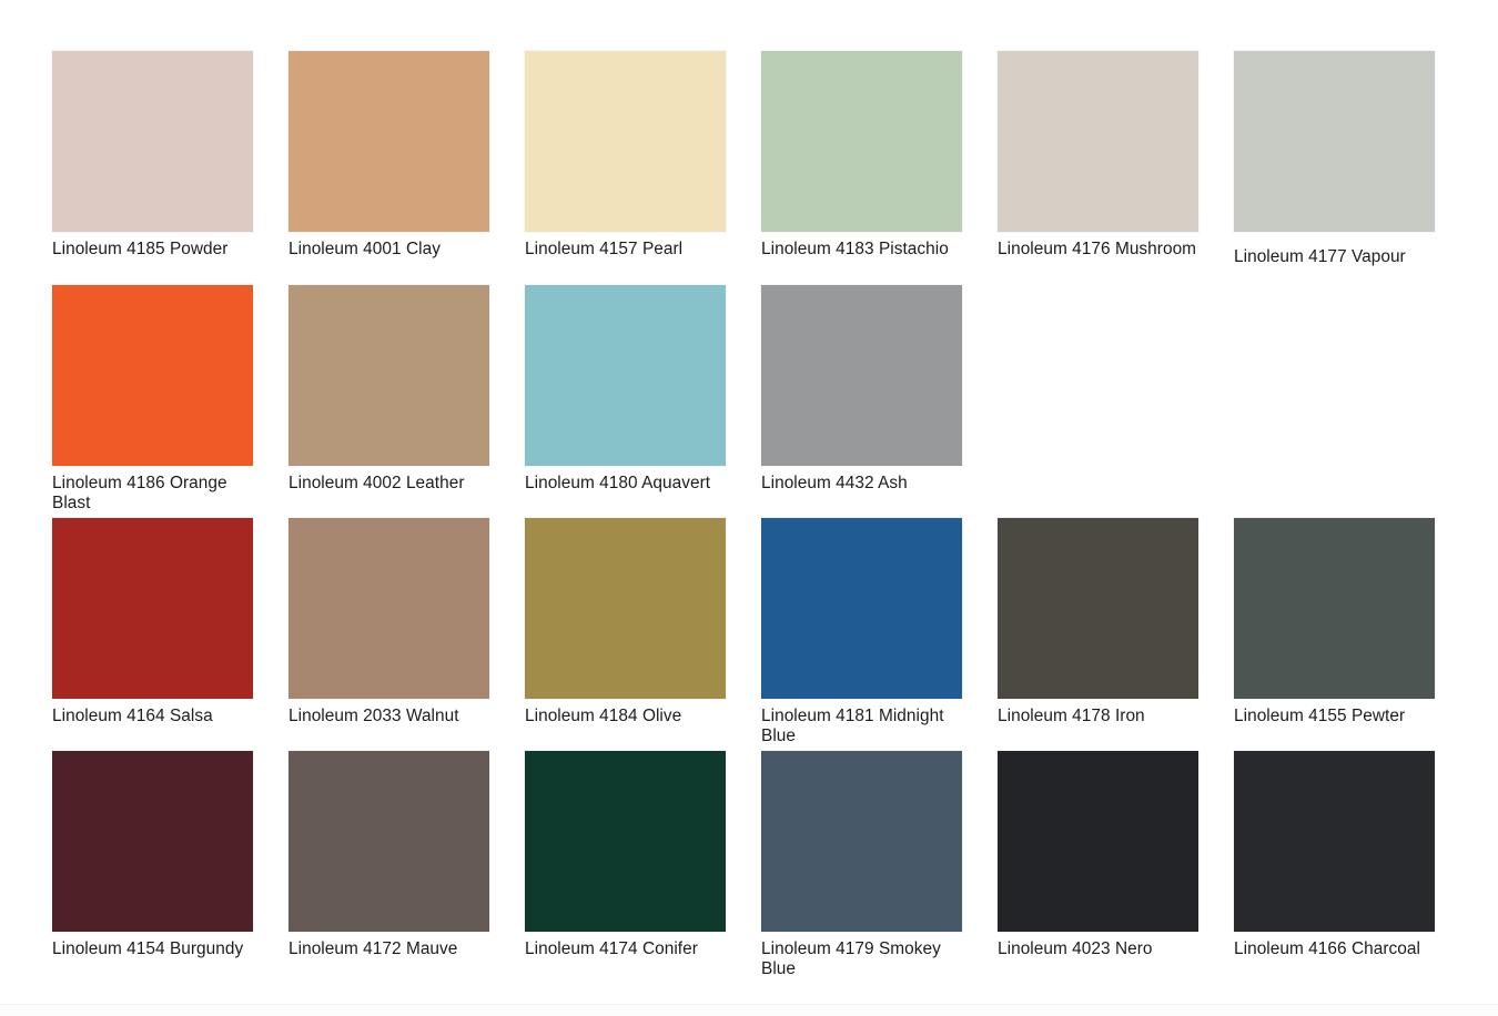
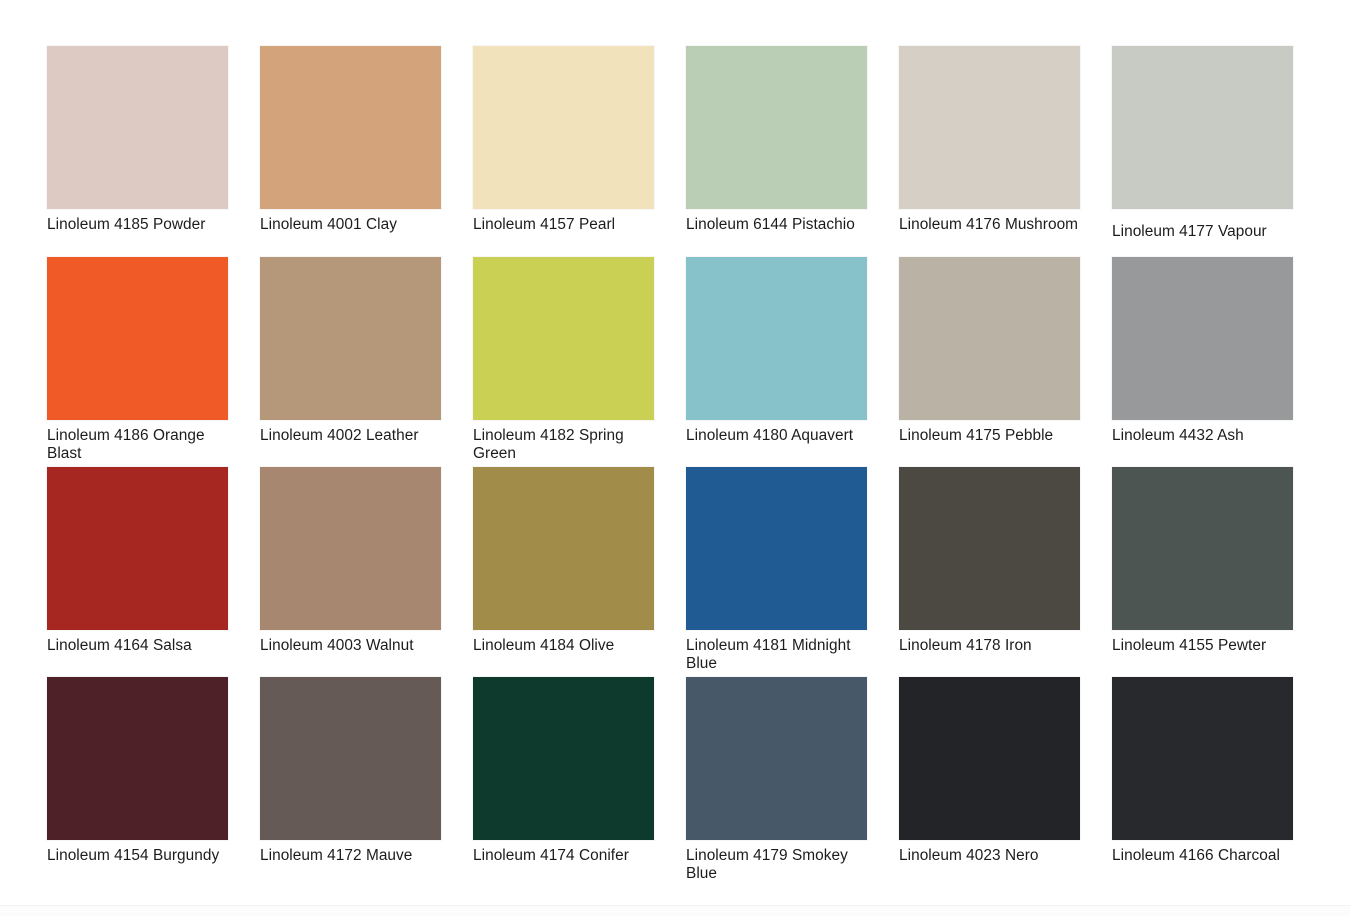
  Linoleum 4185 Powder
  Linoleum 4001 Clay
  Linoleum 4157 Pearl
- Linoleum 4183 Pistachio
+ Linoleum 6144 Pistachio
  Linoleum 4176 Mushroom
  Linoleum 4177 Vapour
  Linoleum 4186 Orange
  Blast
  Linoleum 4002 Leather
+ Linoleum 4182 Spring
+ Green
  Linoleum 4180 Aquavert
+ Linoleum 4175 Pebble
  Linoleum 4432 Ash
  Linoleum 4164 Salsa
- Linoleum 2033 Walnut
+ Linoleum 4003 Walnut
  Linoleum 4184 Olive
  Linoleum 4181 Midnight
  Blue
  Linoleum 4178 Iron
  Linoleum 4155 Pewter
  Linoleum 4154 Burgundy
  Linoleum 4172 Mauve
  Linoleum 4174 Conifer
  Linoleum 4179 Smokey
  Blue
  Linoleum 4023 Nero
  Linoleum 4166 Charcoal
